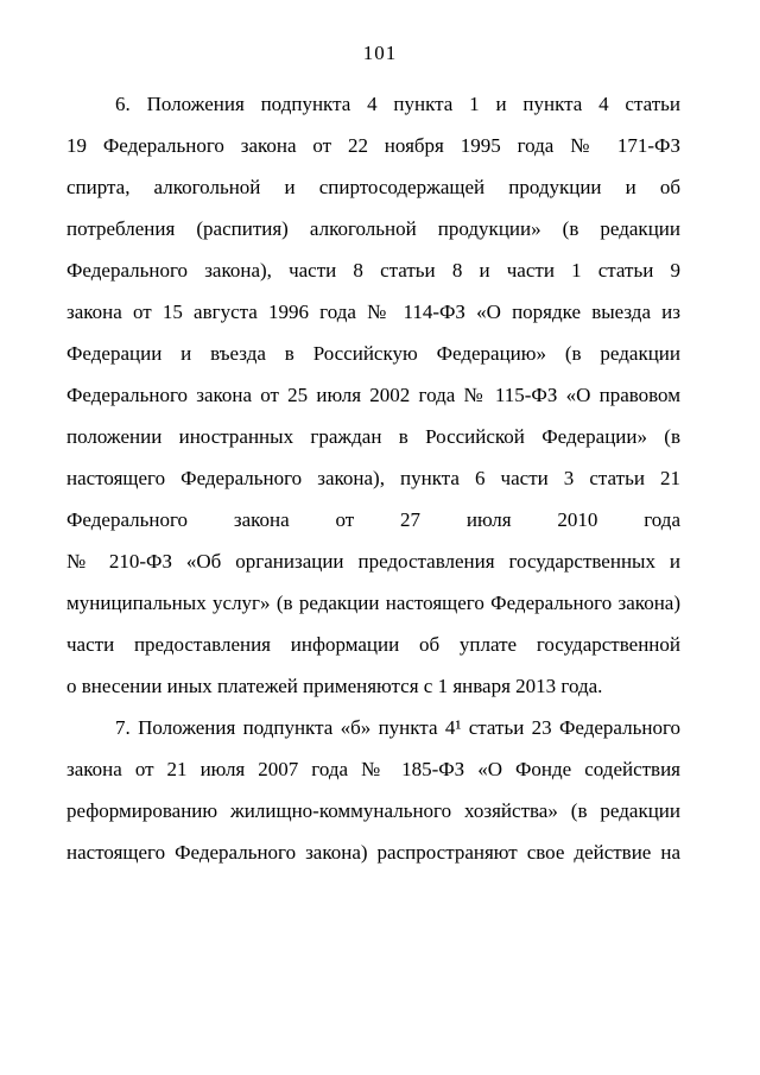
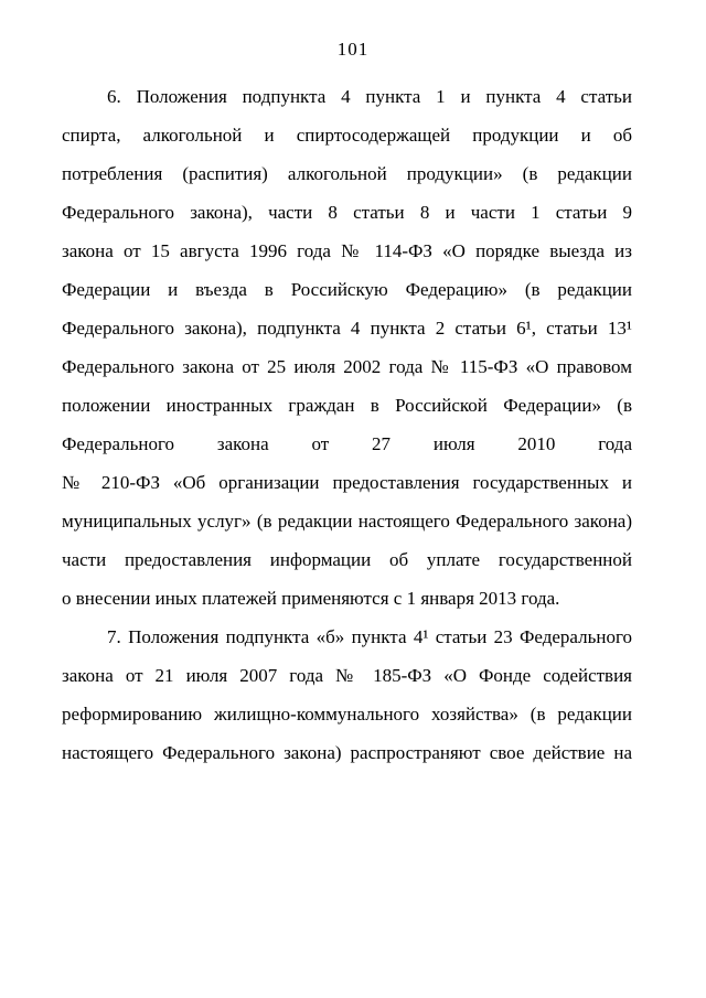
  101
  6. Положения подпункта 4 пункта 1 и пункта 4 статьи
- 19 Федерального закона от 22 ноября 1995 года № 171-ФЗ
  спирта, алкогольной и спиртосодержащей продукции и об
  потребления (распития) алкогольной продукции» (в редакции
  Федерального закона), части 8 статьи 8 и части 1 статьи 9
  закона от 15 августа 1996 года № 114-ФЗ «О порядке выезда из
  Федерации и въезда в Российскую Федерацию» (в редакции
+ Федерального закона), подпункта 4 пункта 2 статьи 6¹, статьи 13¹
  Федерального закона от 25 июля 2002 года № 115-ФЗ «О правовом
  положении иностранных граждан в Российской Федерации» (в
- настоящего Федерального закона), пункта 6 части 3 статьи 21
  Федерального закона от 27 июля 2010 года
  № 210-ФЗ «Об организации предоставления государственных и
  муниципальных услуг» (в редакции настоящего Федерального закона)
  части предоставления информации об уплате государственной
  о внесении иных платежей применяются с 1 января 2013 года.
  7. Положения подпункта «б» пункта 4¹ статьи 23 Федерального
  закона от 21 июля 2007 года № 185-ФЗ «О Фонде содействия
  реформированию жилищно-коммунального хозяйства» (в редакции
  настоящего Федерального закона) распространяют свое действие на
